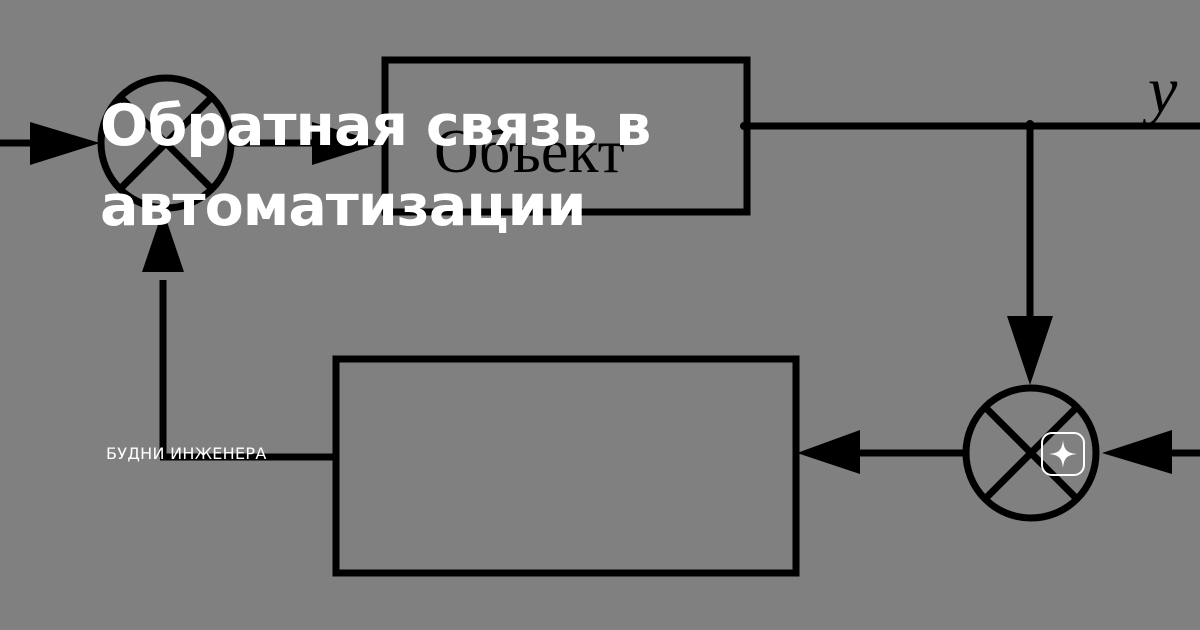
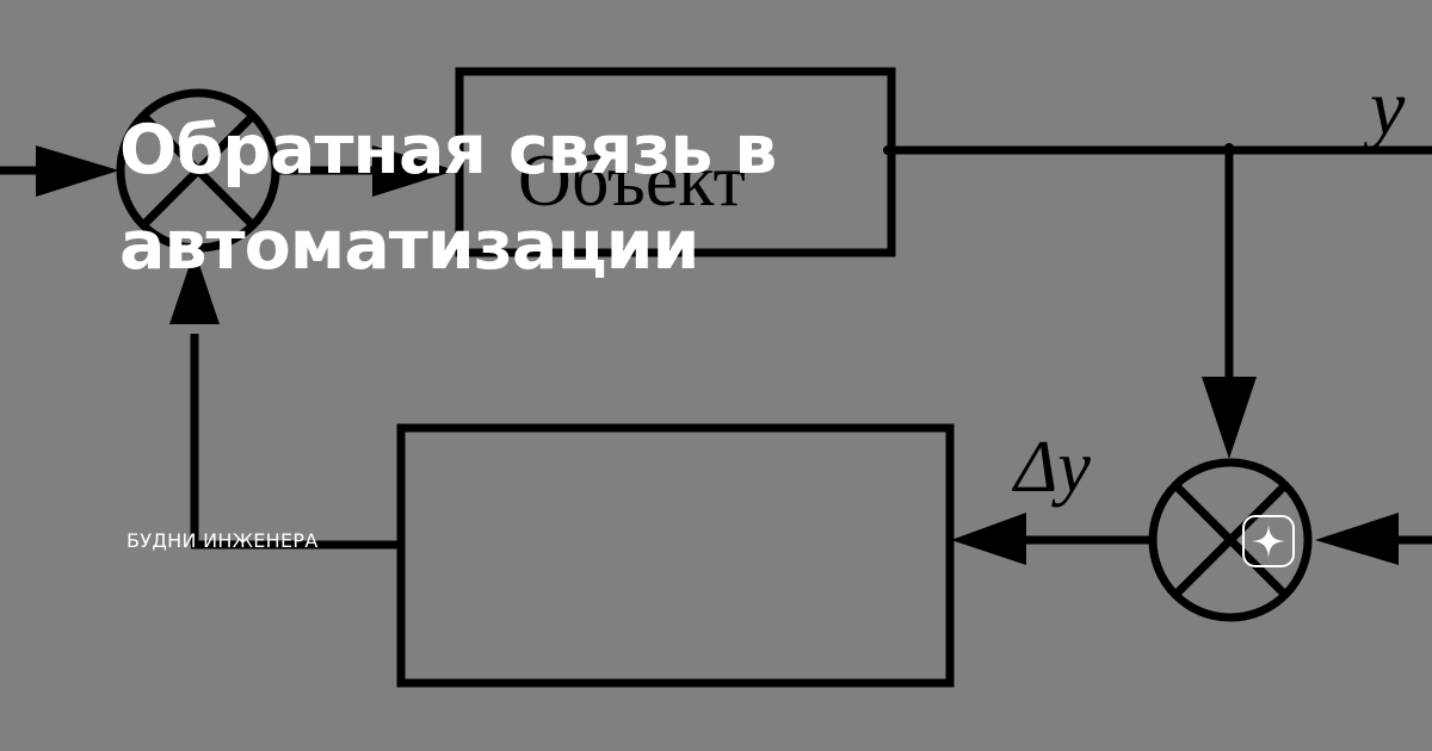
  Объект
  y
+ Δy
  Обратная связь в автоматизации
  БУДНИ ИНЖЕНЕРА
